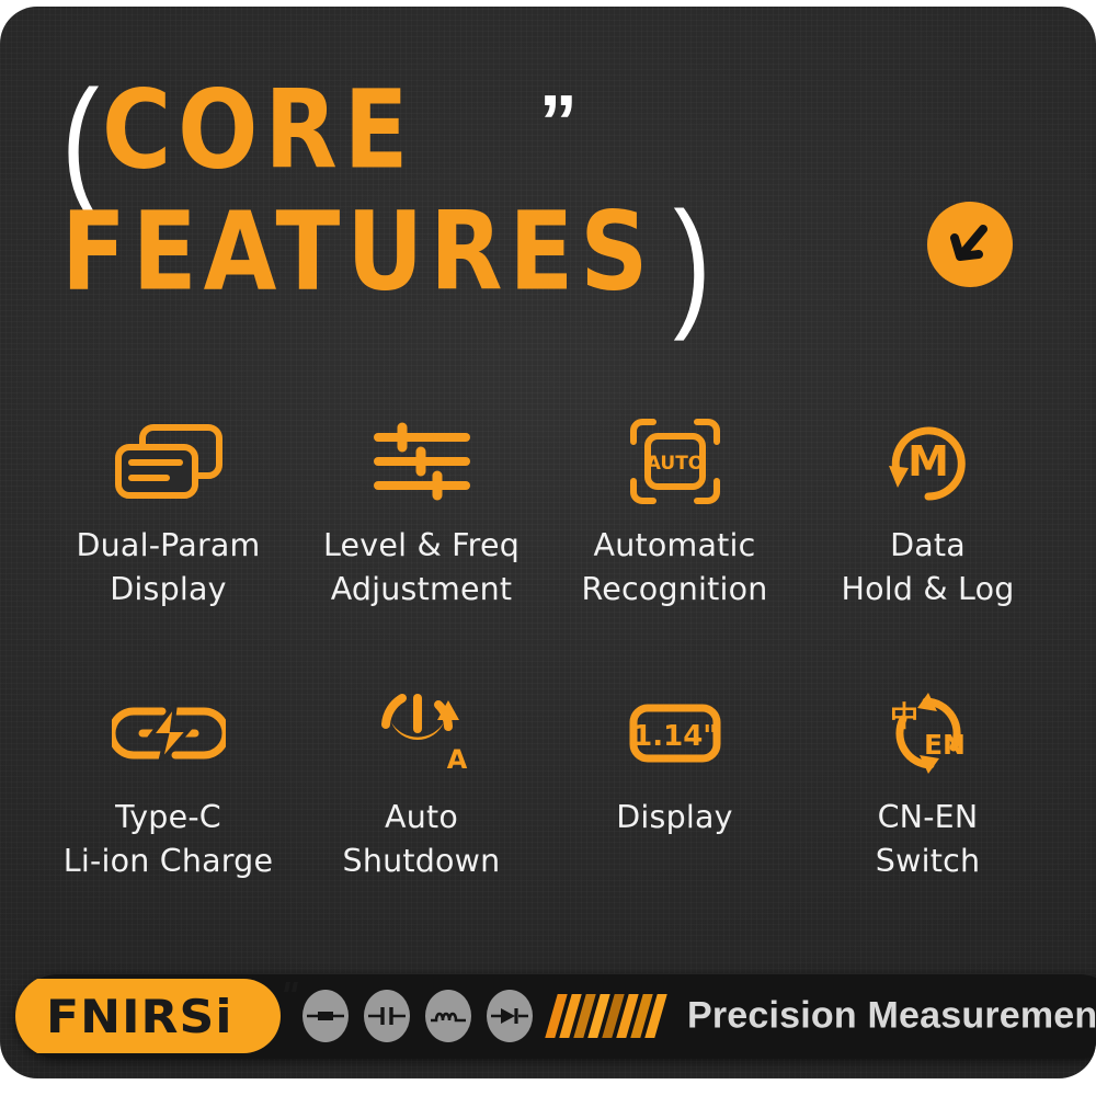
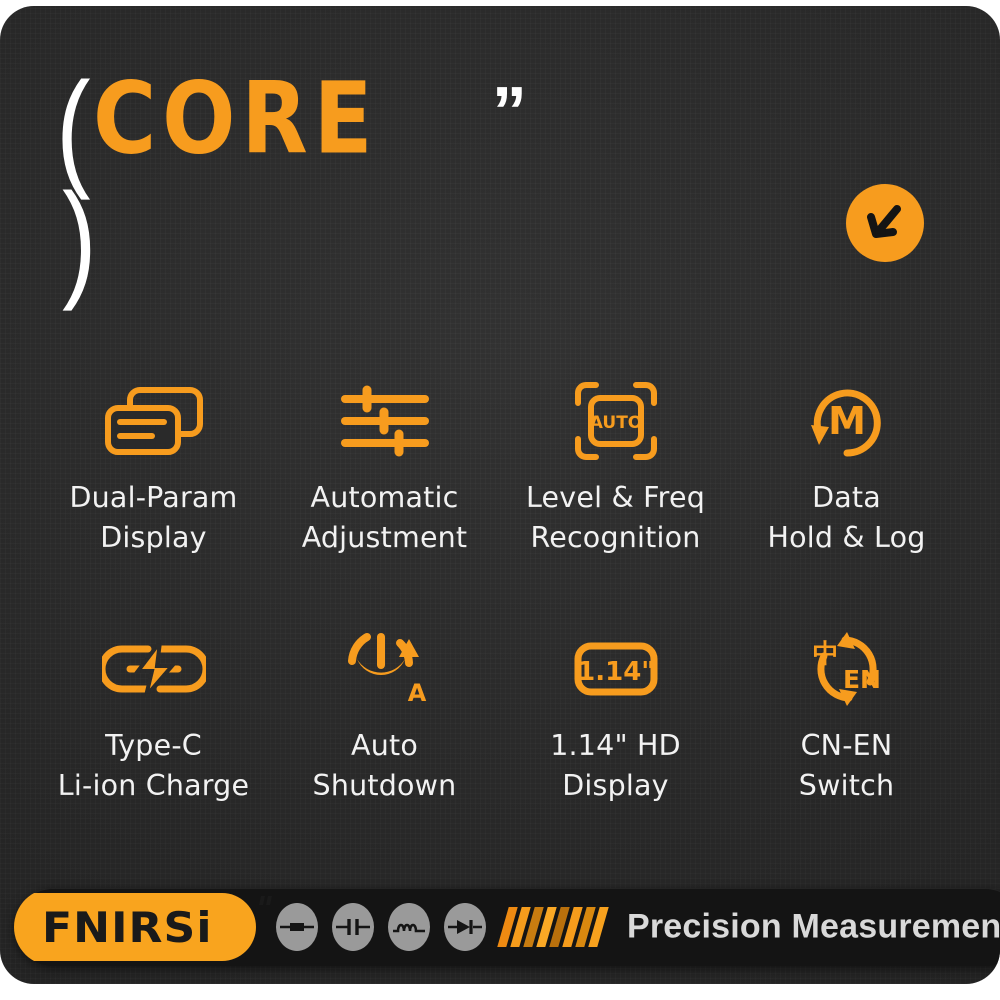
  (
  CORE
  ”
- FEATURES
  )
  Dual-Param
  Display
- Level & Freq
+ Automatic
  Adjustment
  AUTO
- Automatic
+ Level & Freq
  Recognition
  M
  Data
  Hold & Log
  Type-C
  Li-ion Charge
  A
  Auto
  Shutdown
  1.14"
+ 1.14" HD
  Display
  中
  EN
  CN-EN
  Switch
  FNIRSi
  Precision Measuremen
